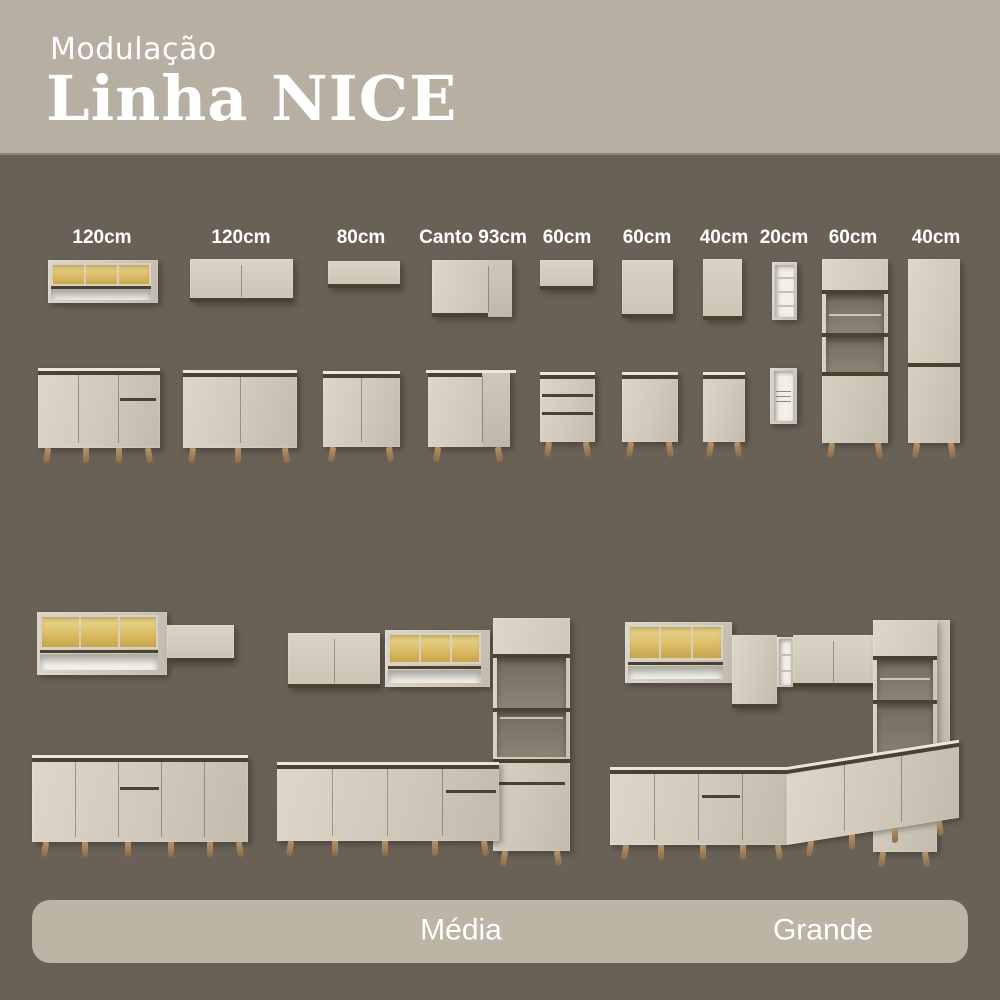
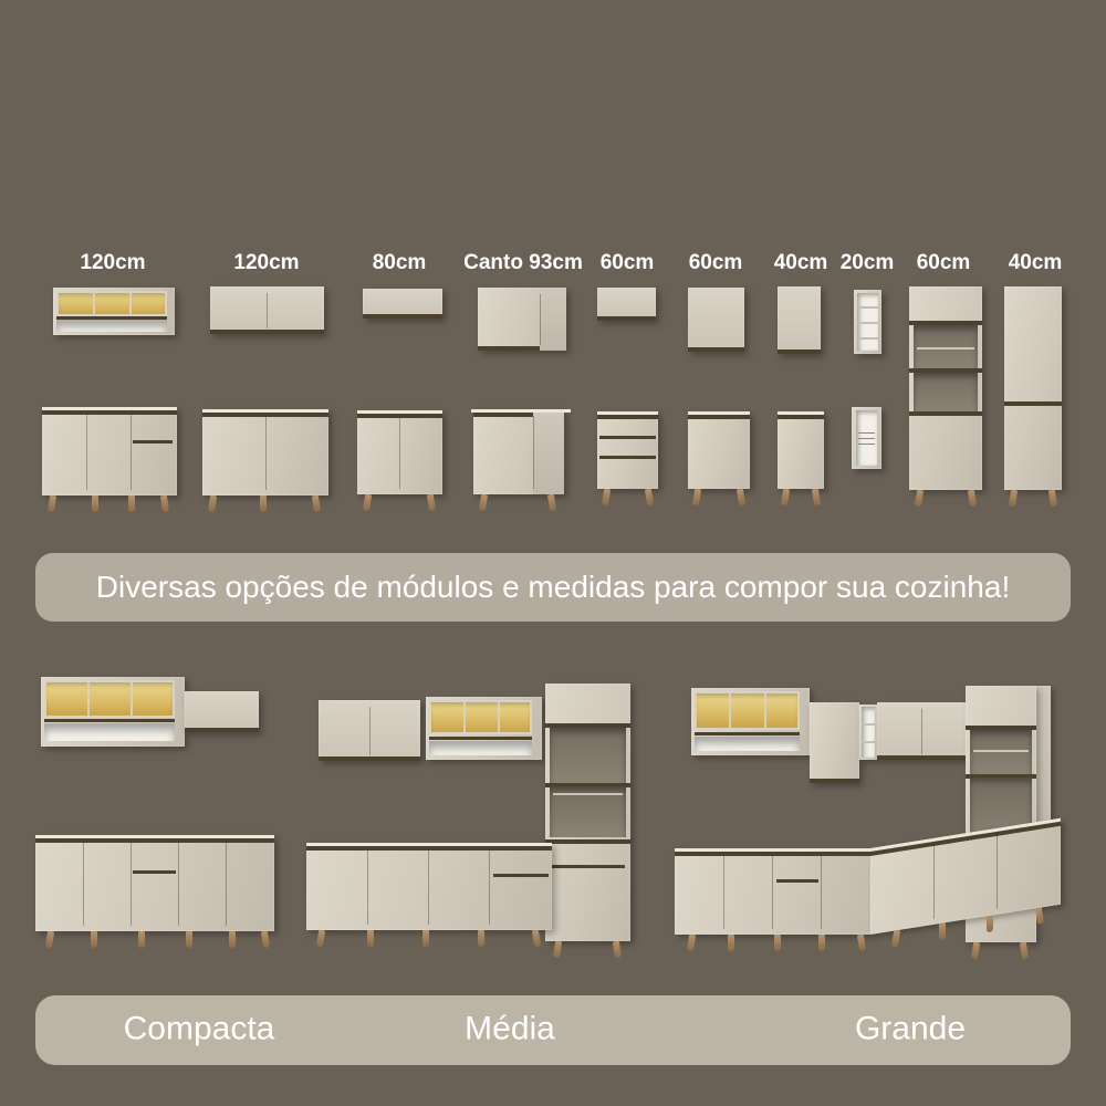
- Modulação
- Linha NICE
  120cm
  120cm
  80cm
  Canto 93cm
  60cm
  60cm
  40cm
  20cm
  60cm
  40cm
+ Diversas opções de módulos e medidas para compor sua cozinha!
+ Compacta
  Média
  Grande
